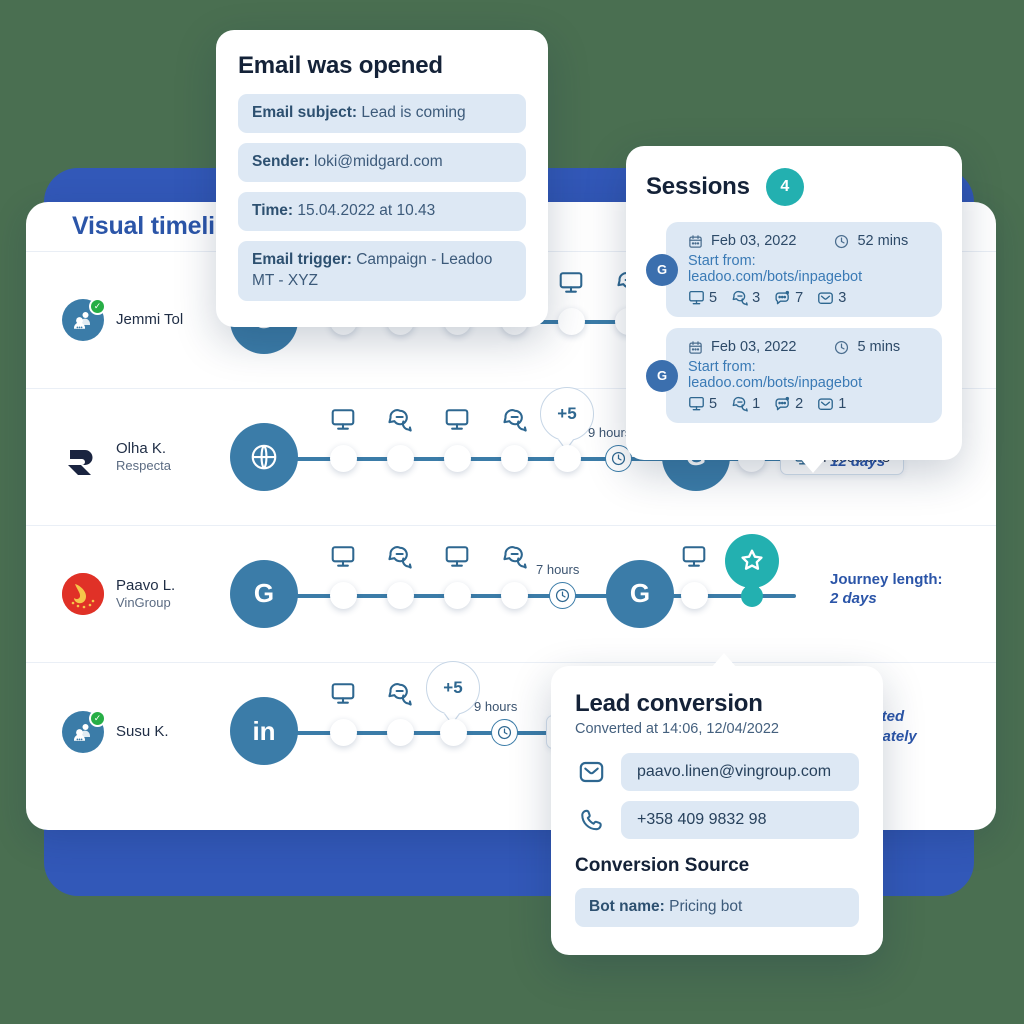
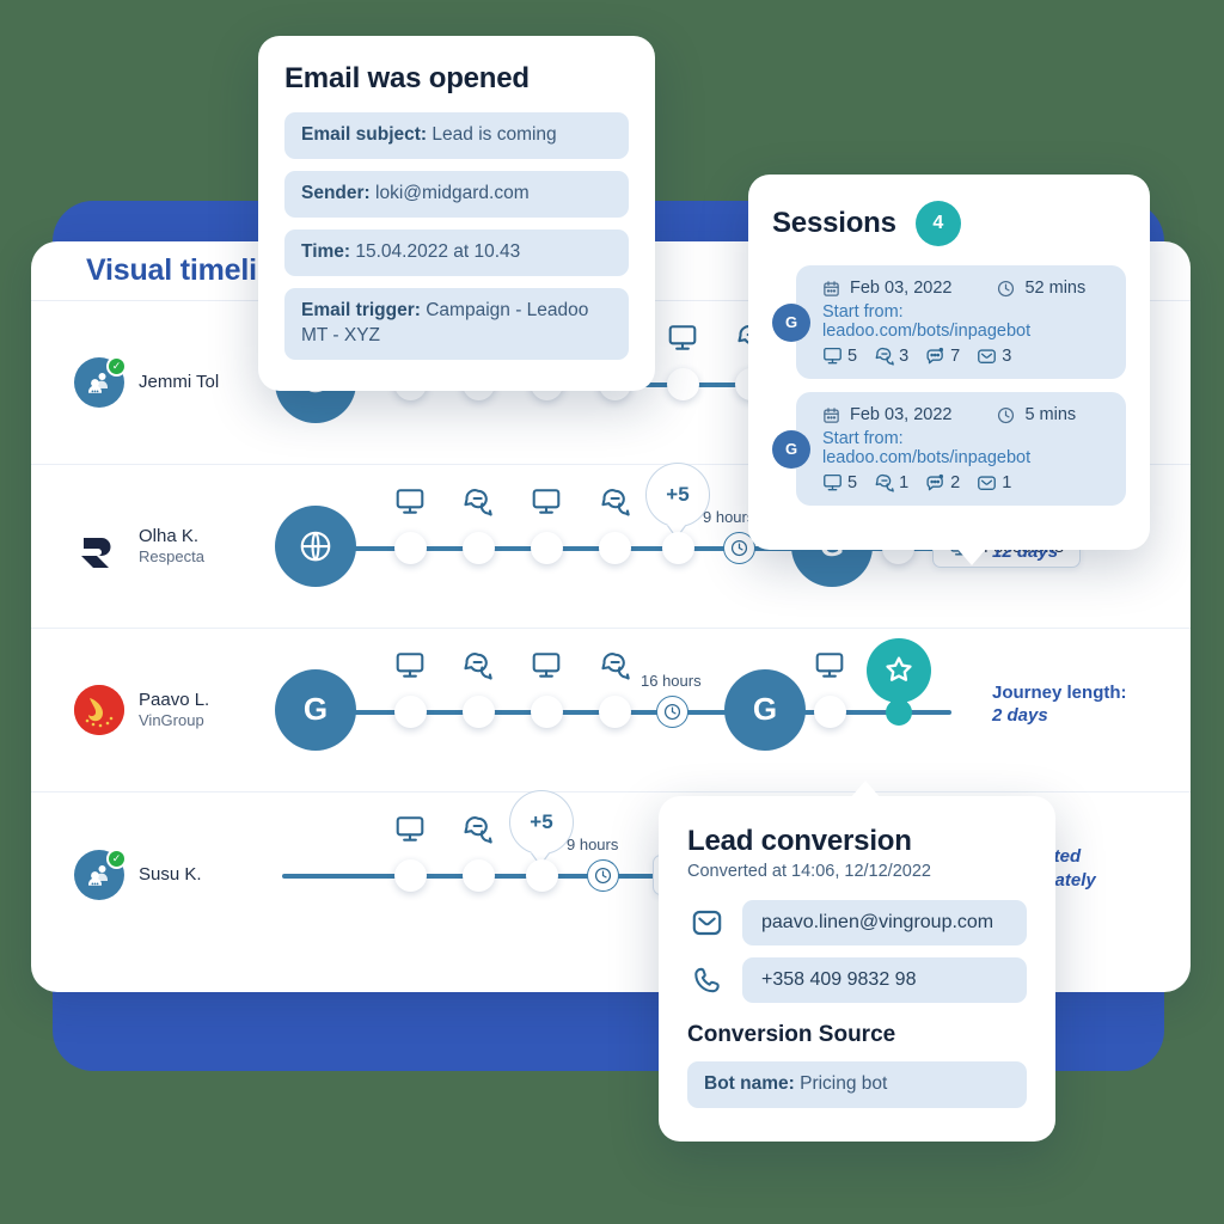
  Visual timeli
  ✓
  Jemmi Tol
  Olha K.
  Respecta
  +5
  9 hour
  12 days
  Paavo L.
  VinGroup
  G
- 7 hours
+ 16 hours
  G
  Journey length:
  2 days
  ✓
  Susu K.
- in
  +5
  9 hours
  Email was opened
  Email subject: Lead is coming
  Sender: loki@midgard.com
  Time: 15.04.2022 at 10.43
  Email trigger: Campaign - Leadoo MT - XYZ
  Sessions
  4
  G
  Feb 03, 2022
  52 mins
  Start from: leadoo.com/bots/inpagebot
  5
  3
  7
  3
  G
  Feb 03, 2022
  5 mins
  Start from: leadoo.com/bots/inpagebot
  5
  1
  2
  1
  Lead conversion
- Converted at 14:06, 12/04/2022
+ Converted at 14:06, 12/12/2022
  paavo.linen@vingroup.com
  +358 409 9832 98
  Conversion Source
  Bot name: Pricing bot
